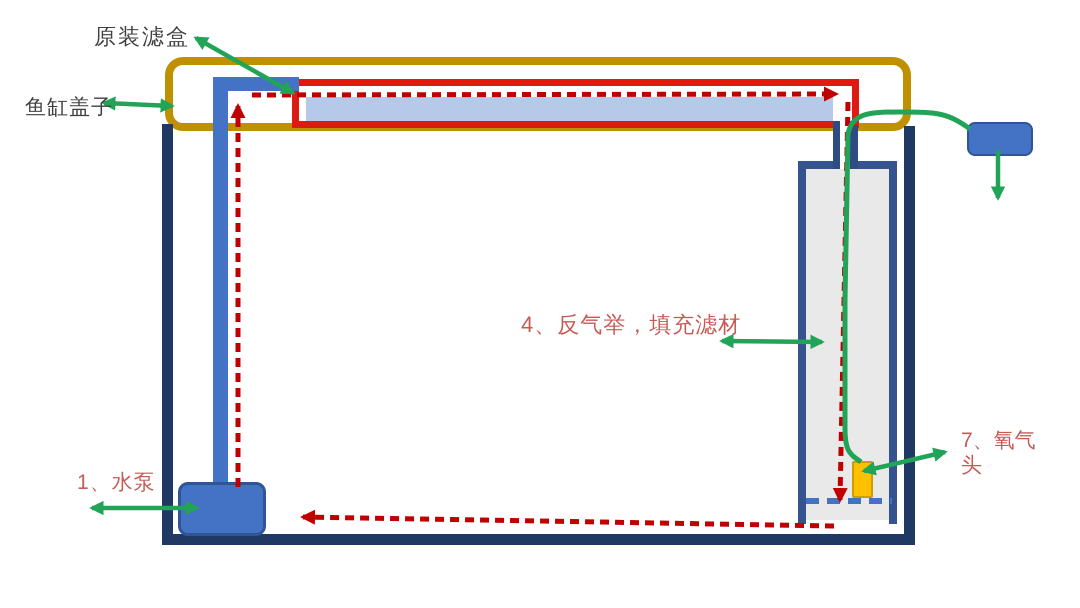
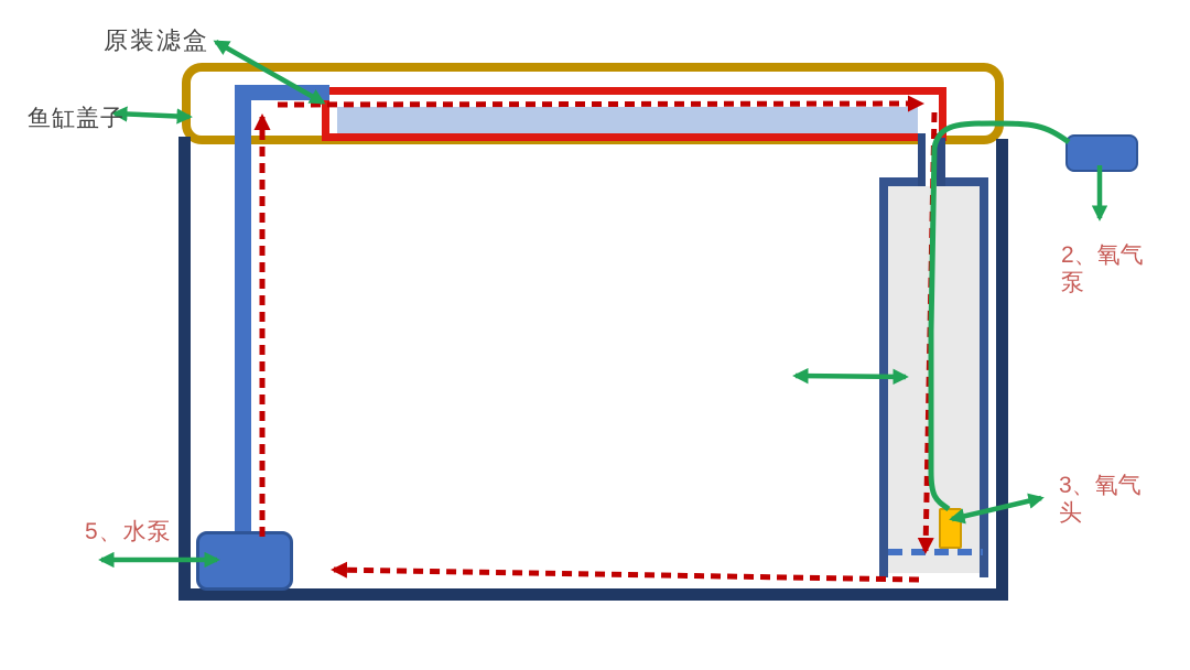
  原装滤盒
  鱼缸盖子
- 1、水泵
+ 5、水泵
+ 2、氧气泵
- 7、氧气头
+ 3、氧气头
- 4、反气举，填充滤材
